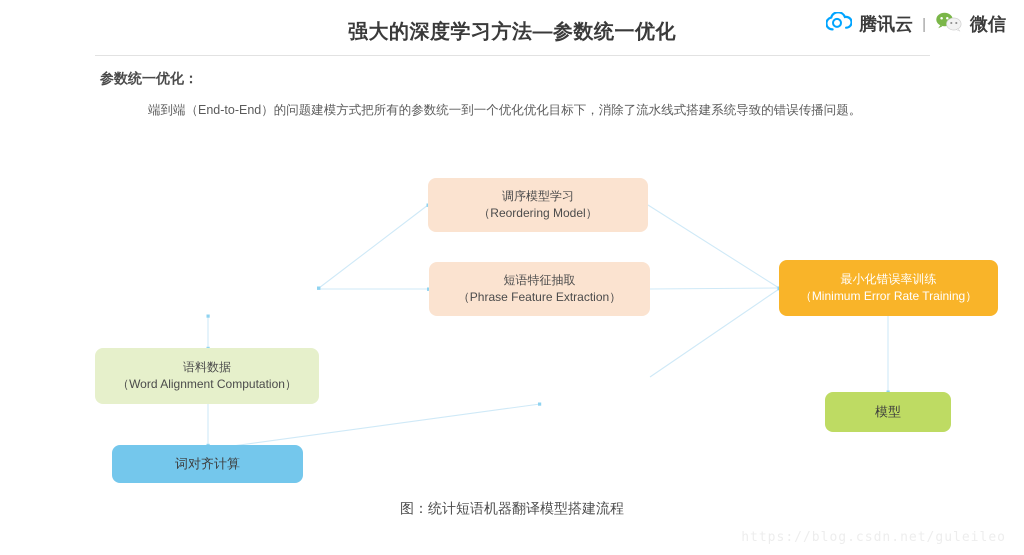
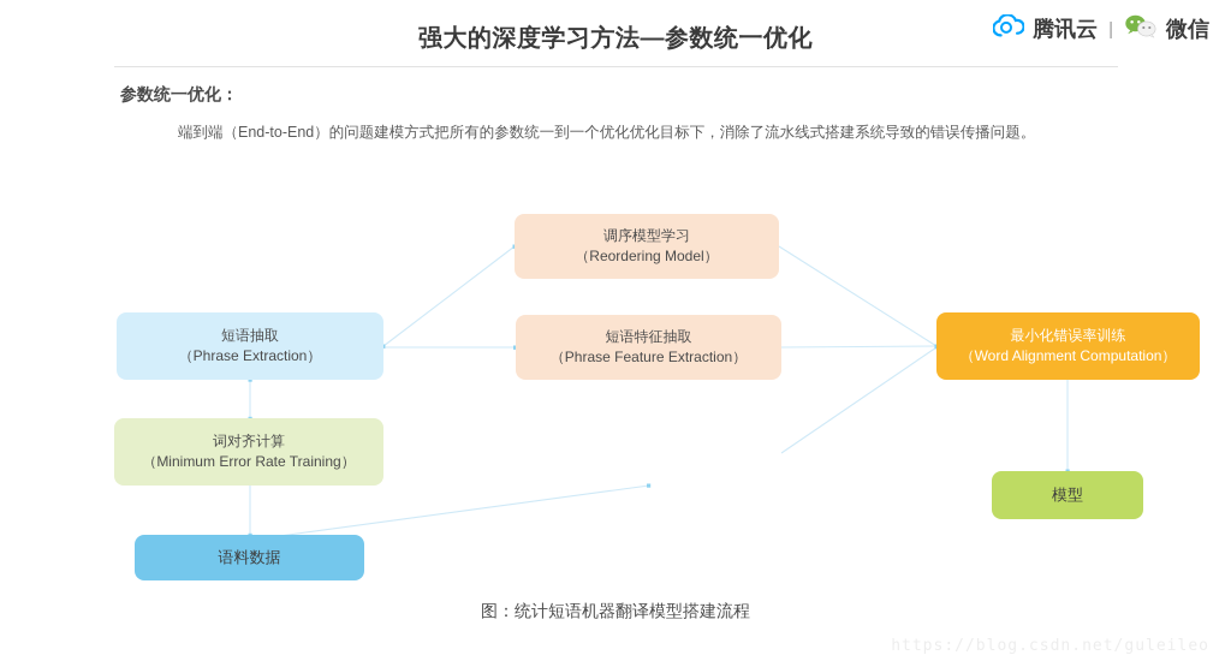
  强大的深度学习方法—参数统一优化
  腾讯云
  |
  微信
  参数统一优化：
  端到端（End-to-End）的问题建模方式把所有的参数统一到一个优化优化目标下，消除了流水线式搭建系统导致的错误传播问题。
+ 短语抽取
+ （Phrase Extraction）
- 语料数据
+ 词对齐计算
- （Word Alignment Computation）
+ （Minimum Error Rate Training）
- 词对齐计算
+ 语料数据
  调序模型学习
  （Reordering Model）
  短语特征抽取
  （Phrase Feature Extraction）
  最小化错误率训练
- （Minimum Error Rate Training）
+ （Word Alignment Computation）
  模型
  图：统计短语机器翻译模型搭建流程
